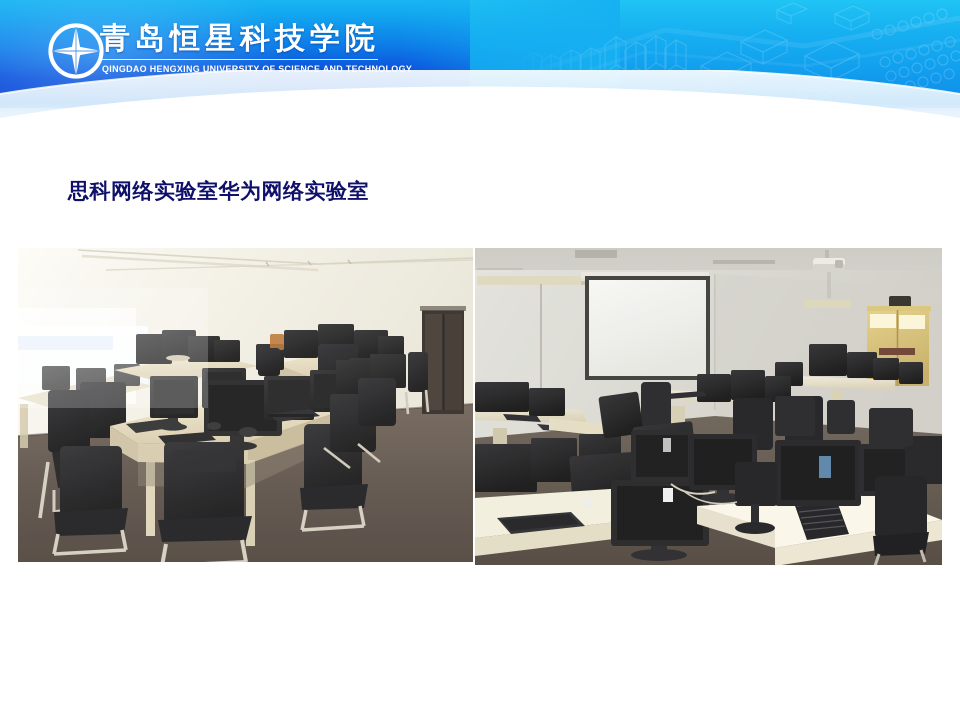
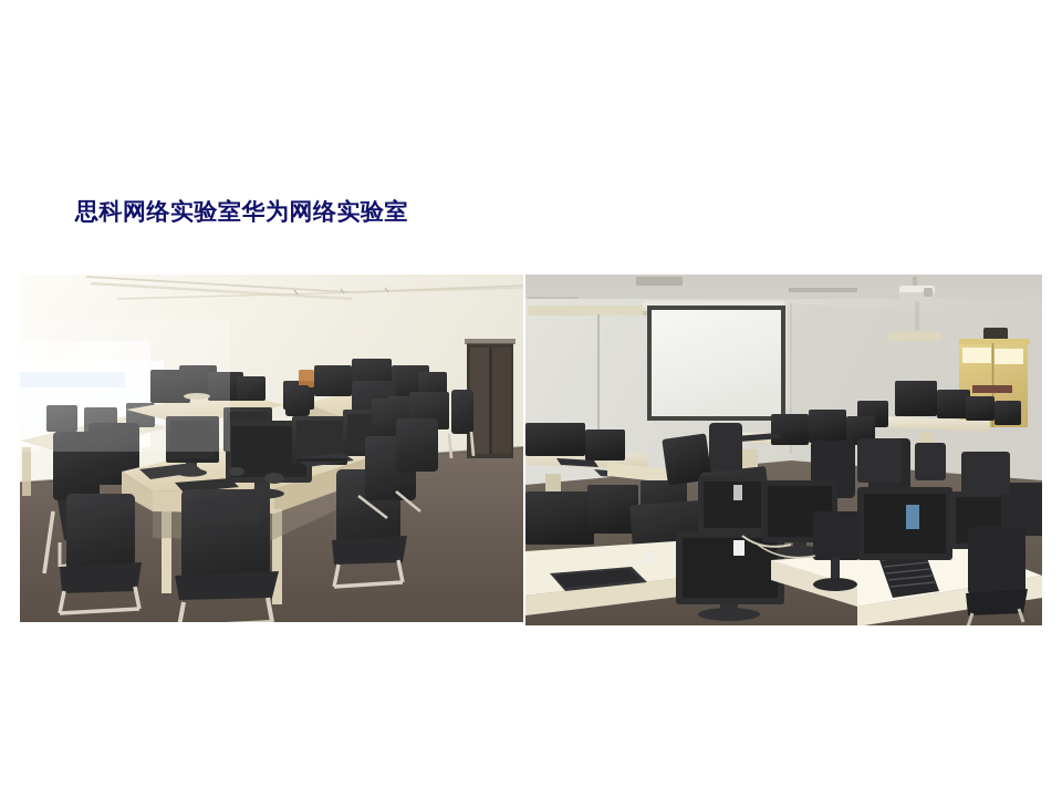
- 青岛恒星科技学院
- QINGDAO HENGXING UNIVERSITY OF SCIENCE AND TECHNOLOGY
  思科网络实验室华为网络实验室
